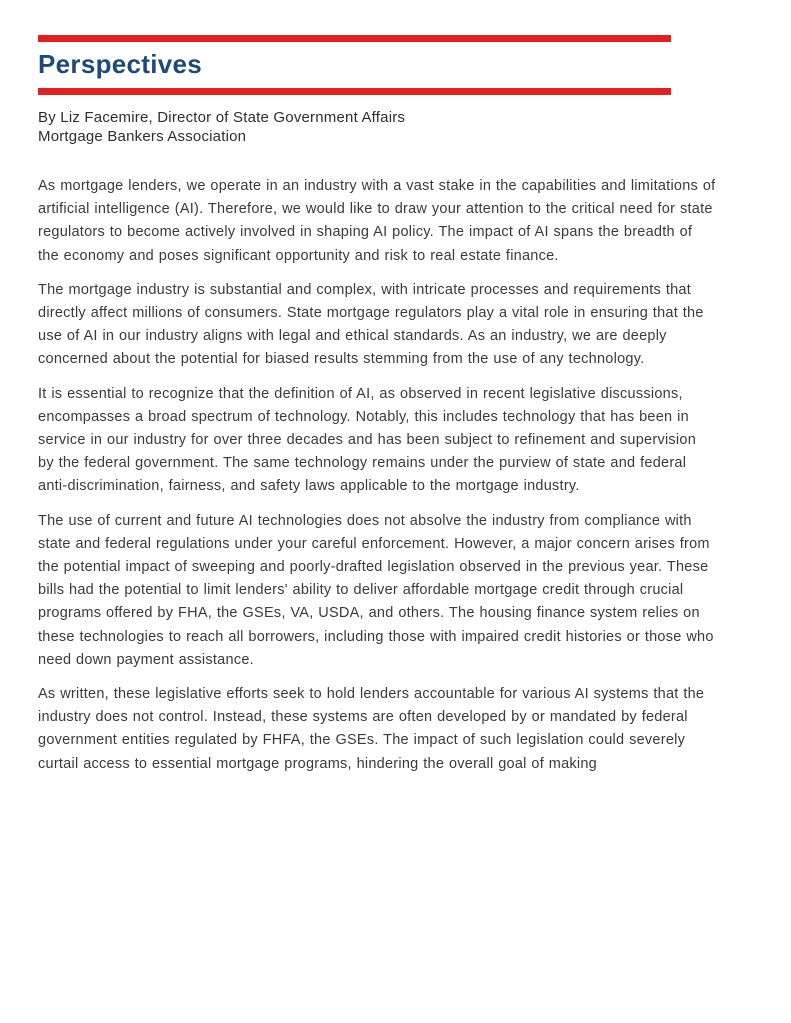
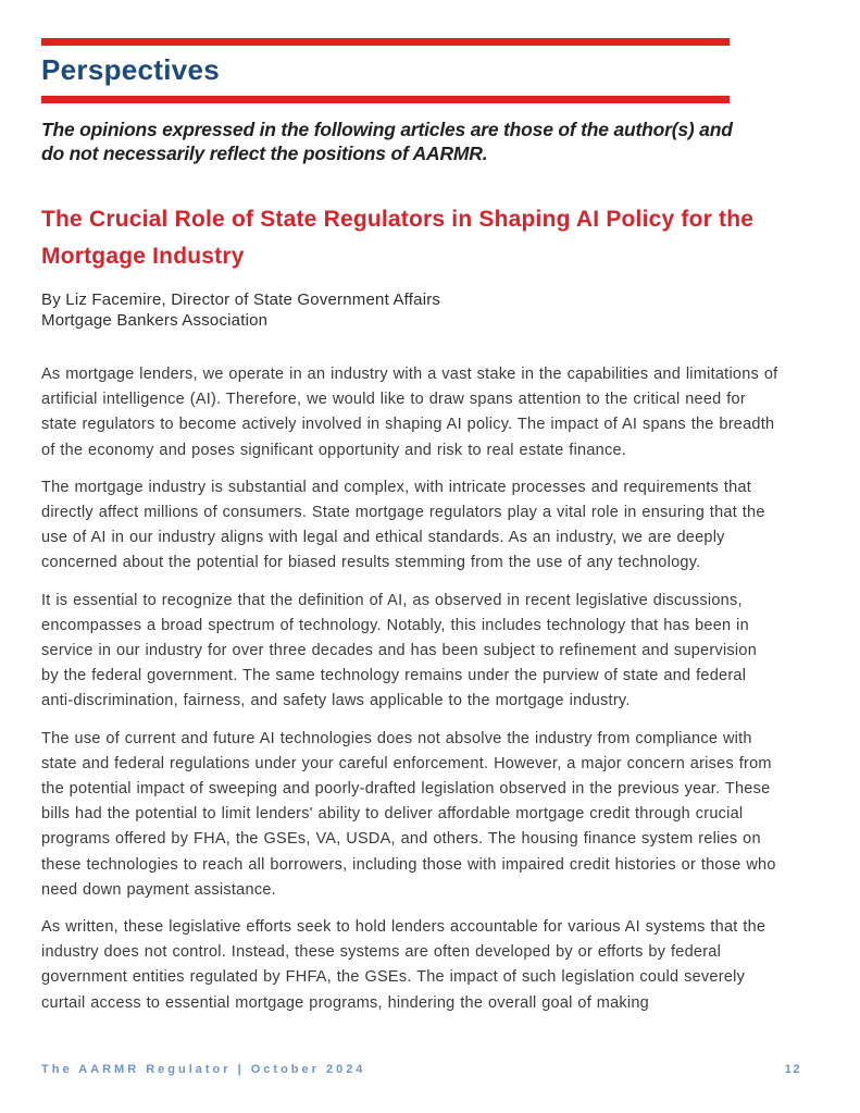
  Perspectives
+ The opinions expressed in the following articles are those of the author(s) and do not necessarily reflect the positions of AARMR.
+ The Crucial Role of State Regulators in Shaping AI Policy for the Mortgage Industry
  By Liz Facemire, Director of State Government Affairs
  Mortgage Bankers Association
- As mortgage lenders, we operate in an industry with a vast stake in the capabilities and limitations of artificial intelligence (AI). Therefore, we would like to draw your attention to the critical need for state regulators to become actively involved in shaping AI policy. The impact of AI spans the breadth of the economy and poses significant opportunity and risk to real estate finance.
+ As mortgage lenders, we operate in an industry with a vast stake in the capabilities and limitations of artificial intelligence (AI). Therefore, we would like to draw spans attention to the critical need for state regulators to become actively involved in shaping AI policy. The impact of AI spans the breadth of the economy and poses significant opportunity and risk to real estate finance.
  The mortgage industry is substantial and complex, with intricate processes and requirements that directly affect millions of consumers. State mortgage regulators play a vital role in ensuring that the use of AI in our industry aligns with legal and ethical standards. As an industry, we are deeply concerned about the potential for biased results stemming from the use of any technology.
  It is essential to recognize that the definition of AI, as observed in recent legislative discussions, encompasses a broad spectrum of technology. Notably, this includes technology that has been in service in our industry for over three decades and has been subject to refinement and supervision by the federal government. The same technology remains under the purview of state and federal anti-discrimination, fairness, and safety laws applicable to the mortgage industry.
  The use of current and future AI technologies does not absolve the industry from compliance with state and federal regulations under your careful enforcement. However, a major concern arises from the potential impact of sweeping and poorly-drafted legislation observed in the previous year. These bills had the potential to limit lenders' ability to deliver affordable mortgage credit through crucial programs offered by FHA, the GSEs, VA, USDA, and others. The housing finance system relies on these technologies to reach all borrowers, including those with impaired credit histories or those who need down payment assistance.
- As written, these legislative efforts seek to hold lenders accountable for various AI systems that the industry does not control. Instead, these systems are often developed by or mandated by federal government entities regulated by FHFA, the GSEs. The impact of such legislation could severely curtail access to essential mortgage programs, hindering the overall goal of making
+ As written, these legislative efforts seek to hold lenders accountable for various AI systems that the industry does not control. Instead, these systems are often developed by or efforts by federal government entities regulated by FHFA, the GSEs. The impact of such legislation could severely curtail access to essential mortgage programs, hindering the overall goal of making
+ The AARMR Regulator | October 2024
+ 12
